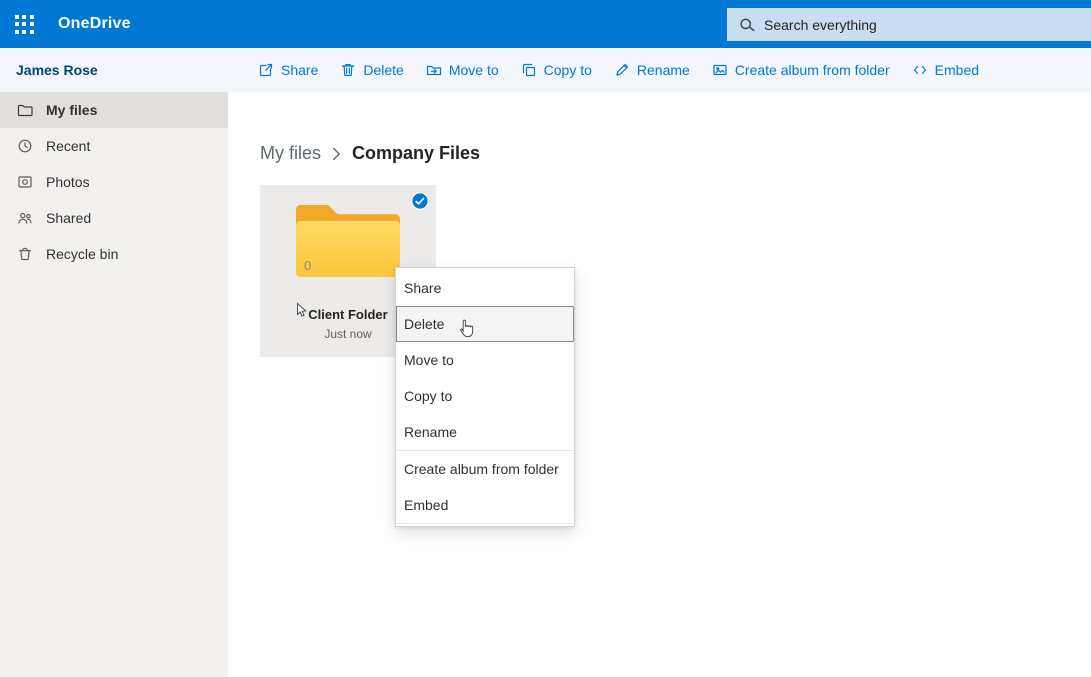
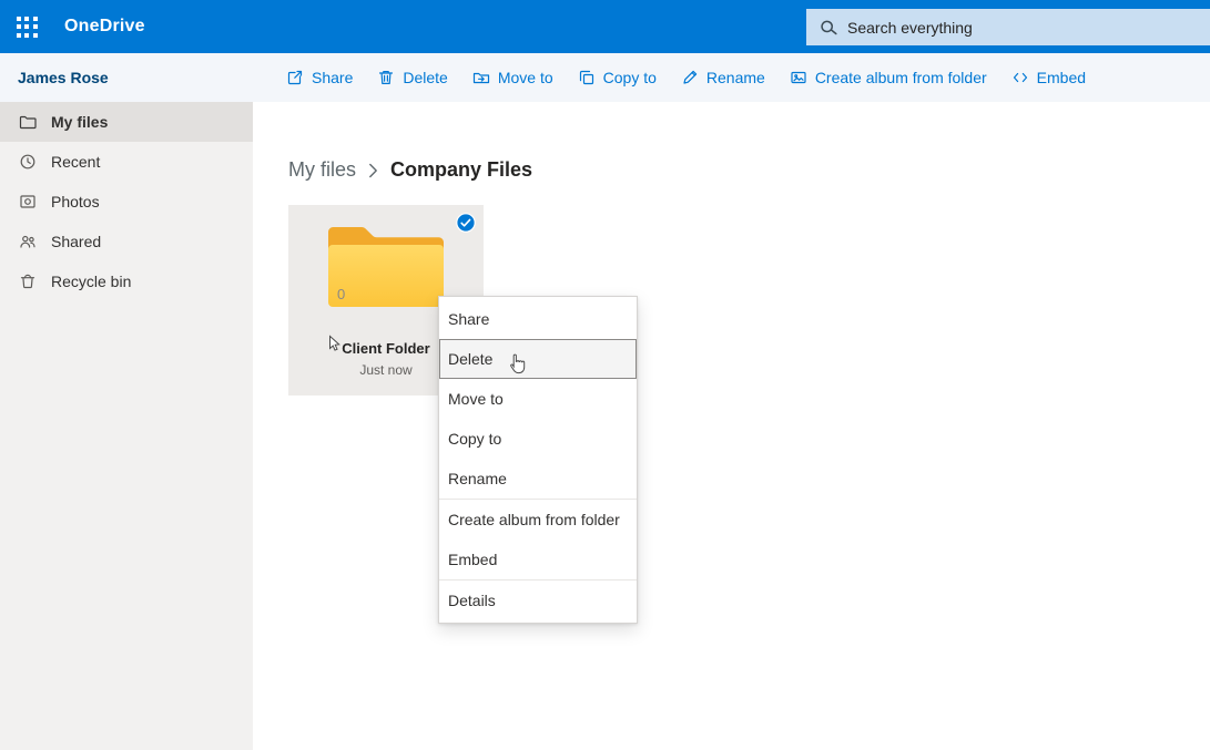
  OneDrive
  Search everything
  James Rose
  Share
  Delete
  Move to
  Copy to
  Rename
  Create album from folder
  Embed
  My files
  Recent
  Photos
  Shared
  Recycle bin
  My files
  Company Files
  0
  Client Folder
  Just now
  Share
  Delete
  Move to
  Copy to
  Rename
  Create album from folder
  Embed
+ Details
